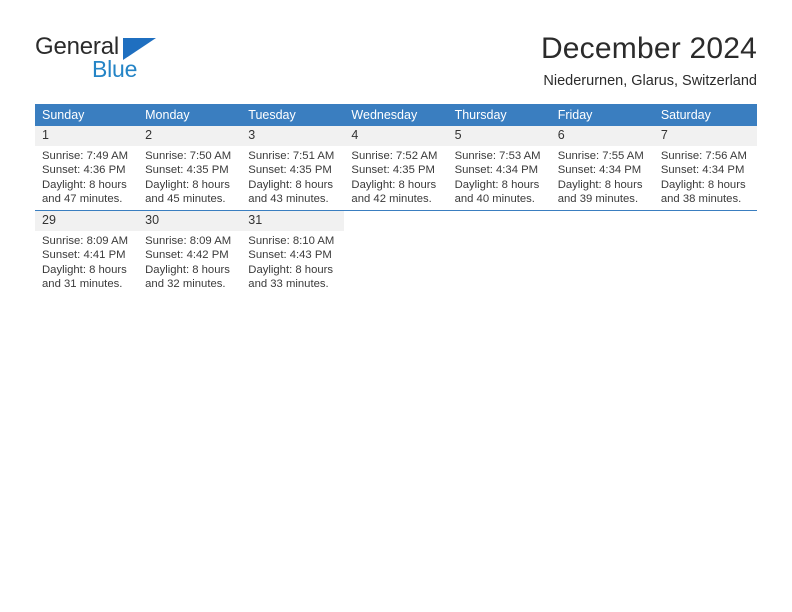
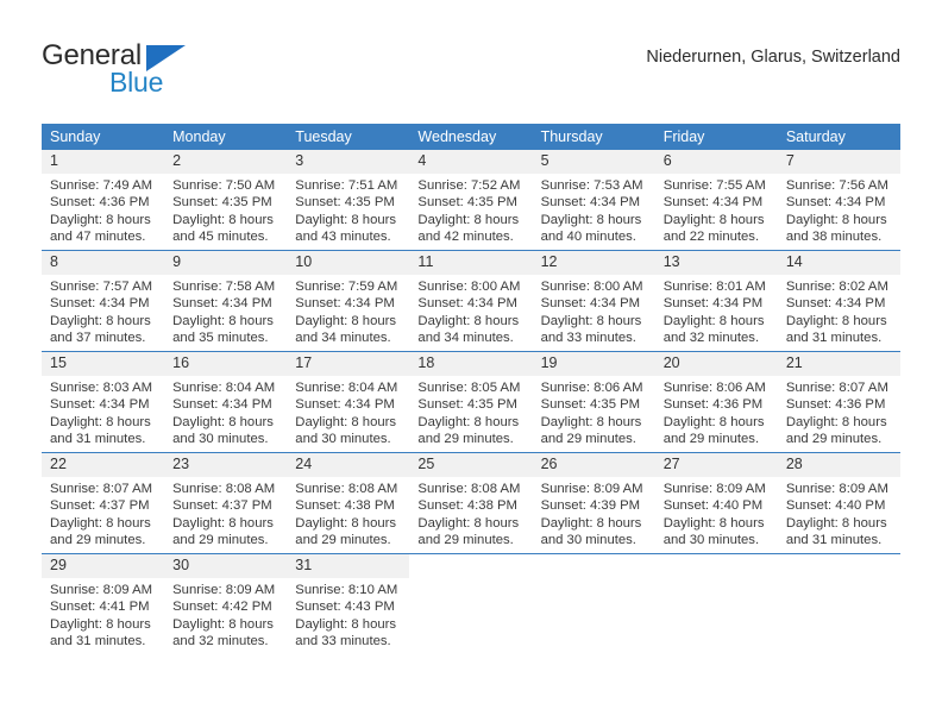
  General
  Blue
- December 2024
  Niederurnen, Glarus, Switzerland
  Sunday	Monday	Tuesday	Wednesday	Thursday	Friday	Saturday
- 1Sunrise: 7:49 AMSunset: 4:36 PMDaylight: 8 hoursand 47 minutes.	2Sunrise: 7:50 AMSunset: 4:35 PMDaylight: 8 hoursand 45 minutes.	3Sunrise: 7:51 AMSunset: 4:35 PMDaylight: 8 hoursand 43 minutes.	4Sunrise: 7:52 AMSunset: 4:35 PMDaylight: 8 hoursand 42 minutes.	5Sunrise: 7:53 AMSunset: 4:34 PMDaylight: 8 hoursand 40 minutes.	6Sunrise: 7:55 AMSunset: 4:34 PMDaylight: 8 hoursand 39 minutes.	7Sunrise: 7:56 AMSunset: 4:34 PMDaylight: 8 hoursand 38 minutes.
+ 1Sunrise: 7:49 AMSunset: 4:36 PMDaylight: 8 hoursand 47 minutes.	2Sunrise: 7:50 AMSunset: 4:35 PMDaylight: 8 hoursand 45 minutes.	3Sunrise: 7:51 AMSunset: 4:35 PMDaylight: 8 hoursand 43 minutes.	4Sunrise: 7:52 AMSunset: 4:35 PMDaylight: 8 hoursand 42 minutes.	5Sunrise: 7:53 AMSunset: 4:34 PMDaylight: 8 hoursand 40 minutes.	6Sunrise: 7:55 AMSunset: 4:34 PMDaylight: 8 hoursand 22 minutes.	7Sunrise: 7:56 AMSunset: 4:34 PMDaylight: 8 hoursand 38 minutes.
+ 8Sunrise: 7:57 AMSunset: 4:34 PMDaylight: 8 hoursand 37 minutes.	9Sunrise: 7:58 AMSunset: 4:34 PMDaylight: 8 hoursand 35 minutes.	10Sunrise: 7:59 AMSunset: 4:34 PMDaylight: 8 hoursand 34 minutes.	11Sunrise: 8:00 AMSunset: 4:34 PMDaylight: 8 hoursand 34 minutes.	12Sunrise: 8:00 AMSunset: 4:34 PMDaylight: 8 hoursand 33 minutes.	13Sunrise: 8:01 AMSunset: 4:34 PMDaylight: 8 hoursand 32 minutes.	14Sunrise: 8:02 AMSunset: 4:34 PMDaylight: 8 hoursand 31 minutes.
+ 15Sunrise: 8:03 AMSunset: 4:34 PMDaylight: 8 hoursand 31 minutes.	16Sunrise: 8:04 AMSunset: 4:34 PMDaylight: 8 hoursand 30 minutes.	17Sunrise: 8:04 AMSunset: 4:34 PMDaylight: 8 hoursand 30 minutes.	18Sunrise: 8:05 AMSunset: 4:35 PMDaylight: 8 hoursand 29 minutes.	19Sunrise: 8:06 AMSunset: 4:35 PMDaylight: 8 hoursand 29 minutes.	20Sunrise: 8:06 AMSunset: 4:36 PMDaylight: 8 hoursand 29 minutes.	21Sunrise: 8:07 AMSunset: 4:36 PMDaylight: 8 hoursand 29 minutes.
+ 22Sunrise: 8:07 AMSunset: 4:37 PMDaylight: 8 hoursand 29 minutes.	23Sunrise: 8:08 AMSunset: 4:37 PMDaylight: 8 hoursand 29 minutes.	24Sunrise: 8:08 AMSunset: 4:38 PMDaylight: 8 hoursand 29 minutes.	25Sunrise: 8:08 AMSunset: 4:38 PMDaylight: 8 hoursand 29 minutes.	26Sunrise: 8:09 AMSunset: 4:39 PMDaylight: 8 hoursand 30 minutes.	27Sunrise: 8:09 AMSunset: 4:40 PMDaylight: 8 hoursand 30 minutes.	28Sunrise: 8:09 AMSunset: 4:40 PMDaylight: 8 hoursand 31 minutes.
  29Sunrise: 8:09 AMSunset: 4:41 PMDaylight: 8 hoursand 31 minutes.	30Sunrise: 8:09 AMSunset: 4:42 PMDaylight: 8 hoursand 32 minutes.	31Sunrise: 8:10 AMSunset: 4:43 PMDaylight: 8 hoursand 33 minutes.
